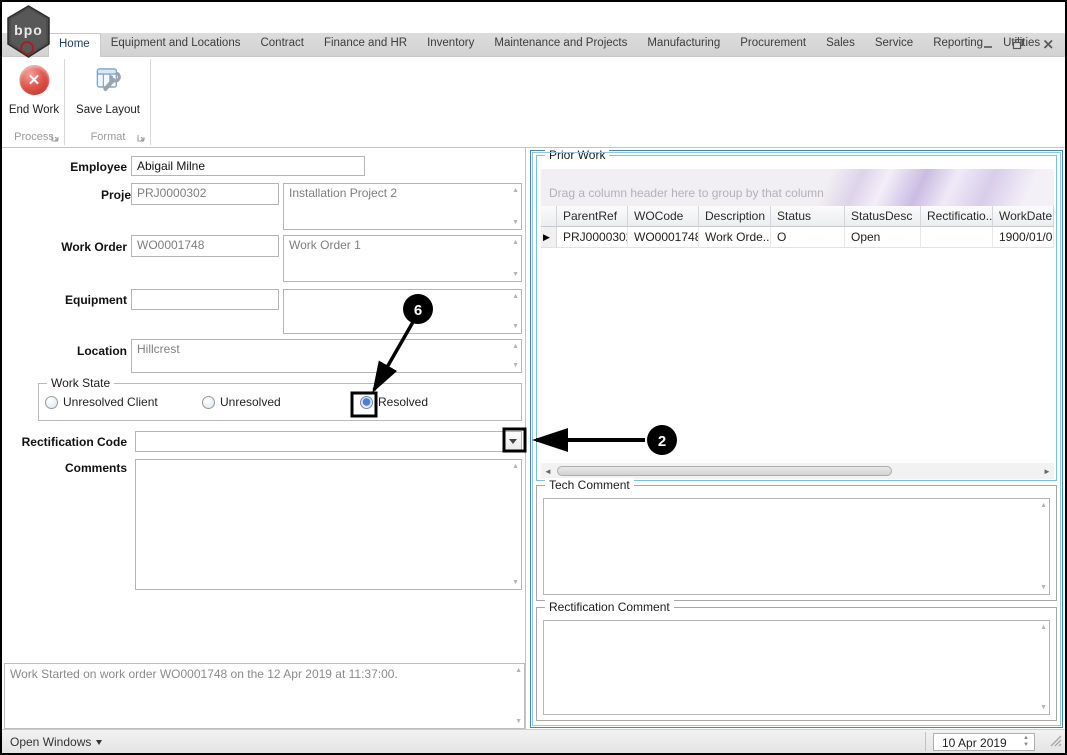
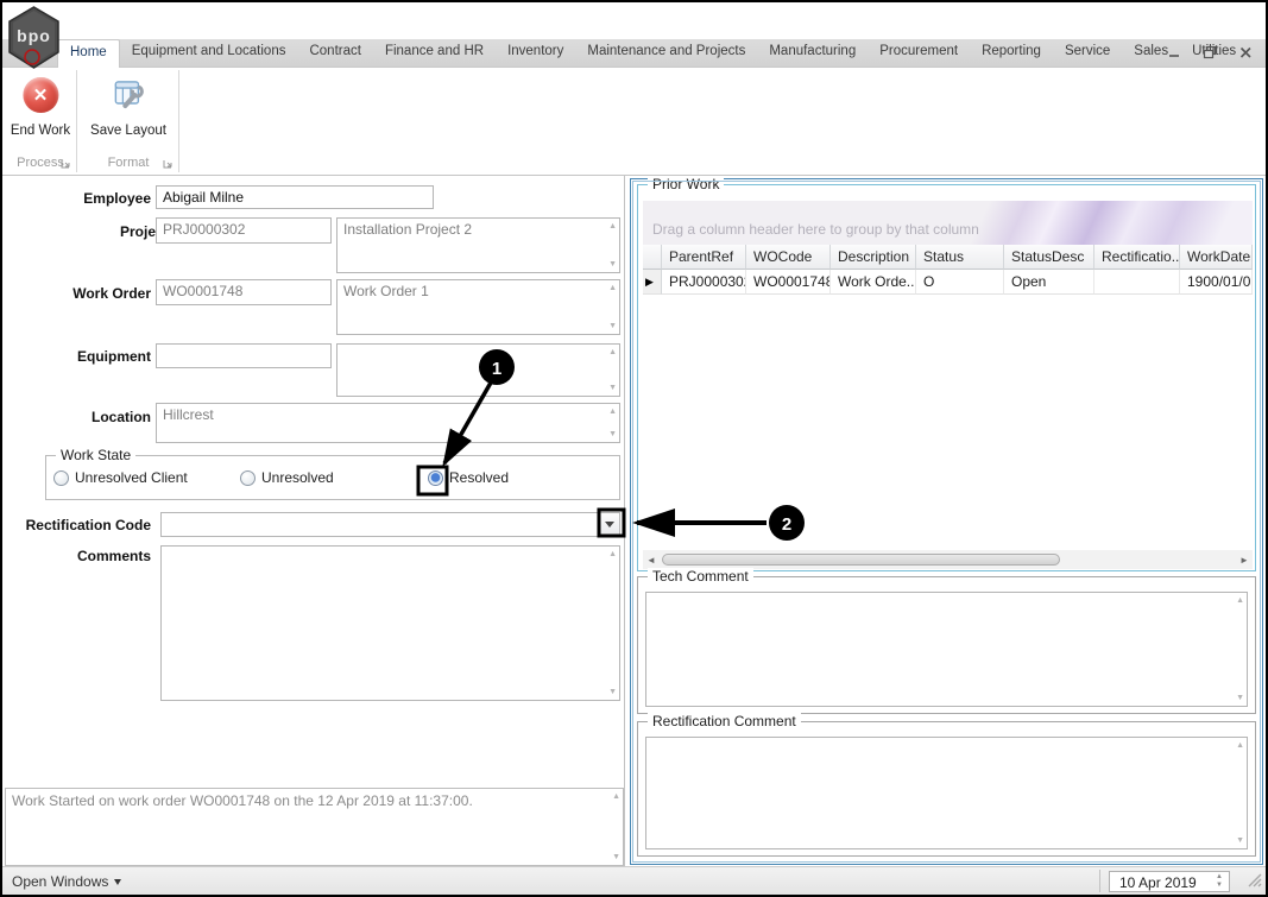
  bpo
  Home
  Equipment and Locations
  Contract
  Finance and HR
  Inventory
  Maintenance and Projects
  Manufacturing
  Procurement
- Sales
+ Reporting
  Service
- Reporting
+ Sales
  ✕
  End Work
  Process
  Save Layout
  Format
  Employee
  Abigail Milne
  Proje
  PRJ0000302
  Installation Project 2
  Work Order
  WO0001748
  Work Order 1
  Equipment
  Location
  Hillcrest
  Work State
  Unresolved Client
  Unresolved
  Resolved
  Rectification Code
  Comments
  Work Started on work order WO0001748 on the 12 Apr 2019 at 11:37:00.
  Prior Work
  Drag a column header here to group by that column
  ParentRef
  WOCode
  Description
  Status
  StatusDesc
  Rectificatio..
  WorkDate
  ▶
  PRJ000030
  WO000174
  Work Orde..
  O
  Open
  1900/01/0
  ◄
  ►
  Tech Comment
  Rectification Comment
  Open Windows
  10 Apr 2019
- 6
+ 1
  2
